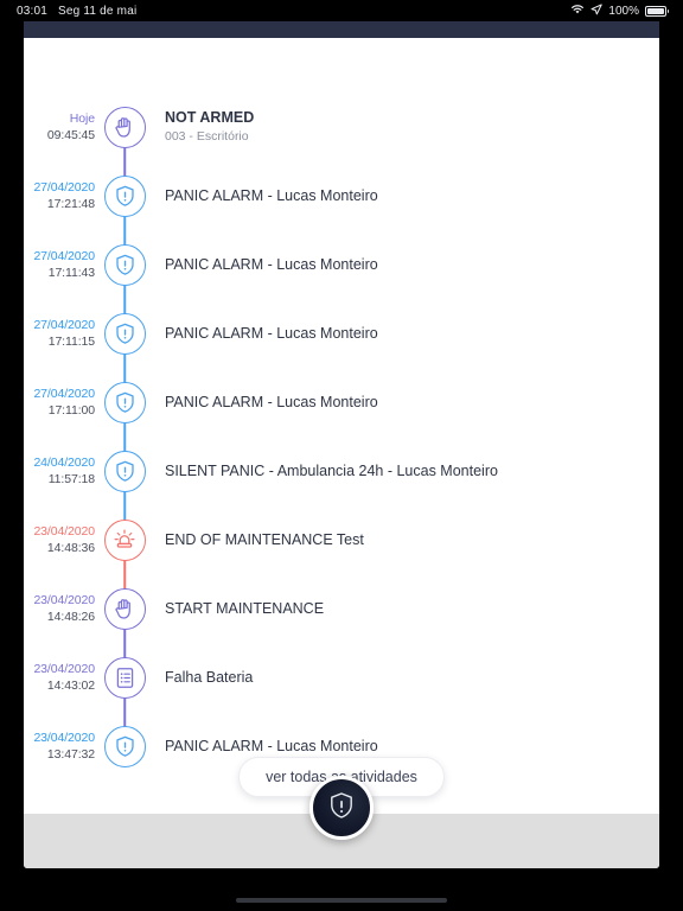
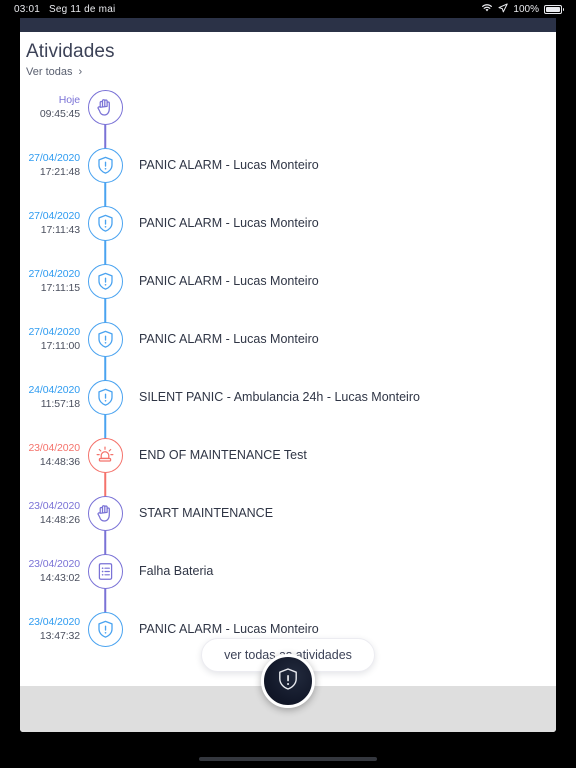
  03:01
  Seg 11 de mai
  100%
+ Atividades
+ Ver todas
+ ›
  Hoje
  09:45:45
- NOT ARMED
- 003 - Escritório
  27/04/2020
  17:21:48
  PANIC ALARM - Lucas Monteiro
  27/04/2020
  17:11:43
  PANIC ALARM - Lucas Monteiro
  27/04/2020
  17:11:15
  PANIC ALARM - Lucas Monteiro
  27/04/2020
  17:11:00
  PANIC ALARM - Lucas Monteiro
  24/04/2020
  11:57:18
  SILENT PANIC - Ambulancia 24h - Lucas Monteiro
  23/04/2020
  14:48:36
  END OF MAINTENANCE Test
  23/04/2020
  14:48:26
  START MAINTENANCE
  23/04/2020
  14:43:02
  Falha Bateria
  23/04/2020
  13:47:32
  PANIC ALARM - Lucas Monteiro
  ver todas atividades
